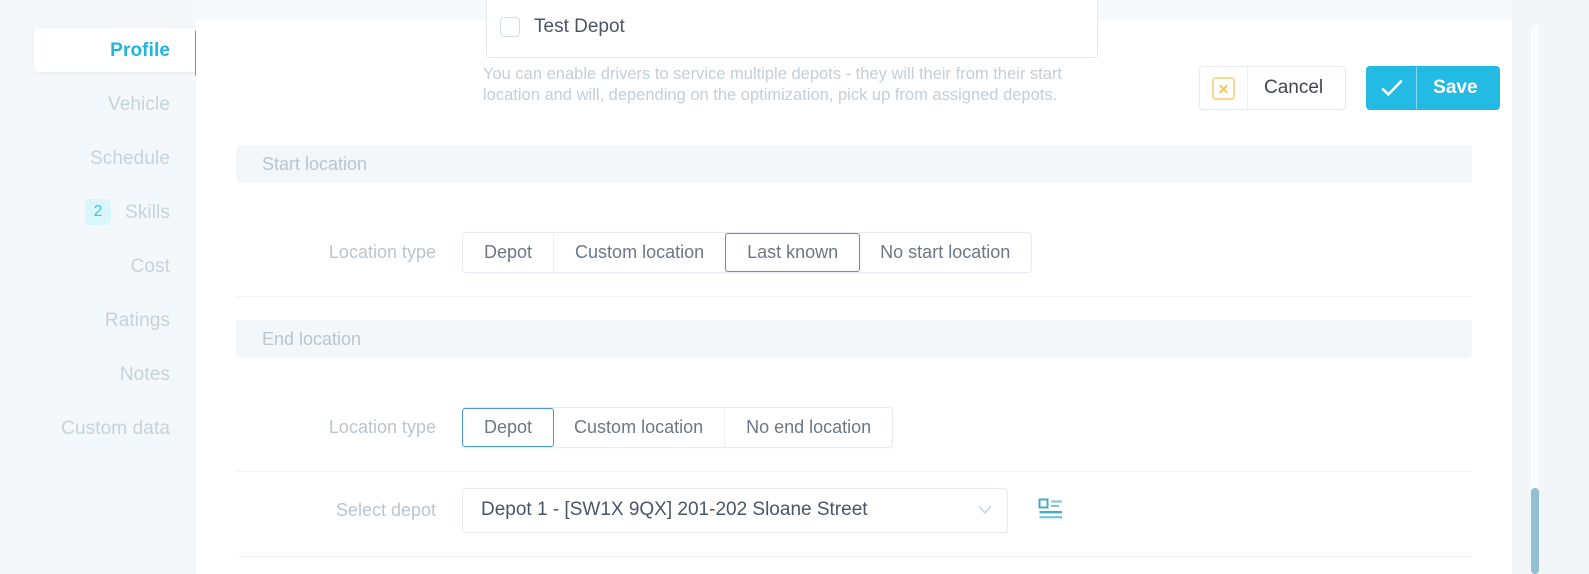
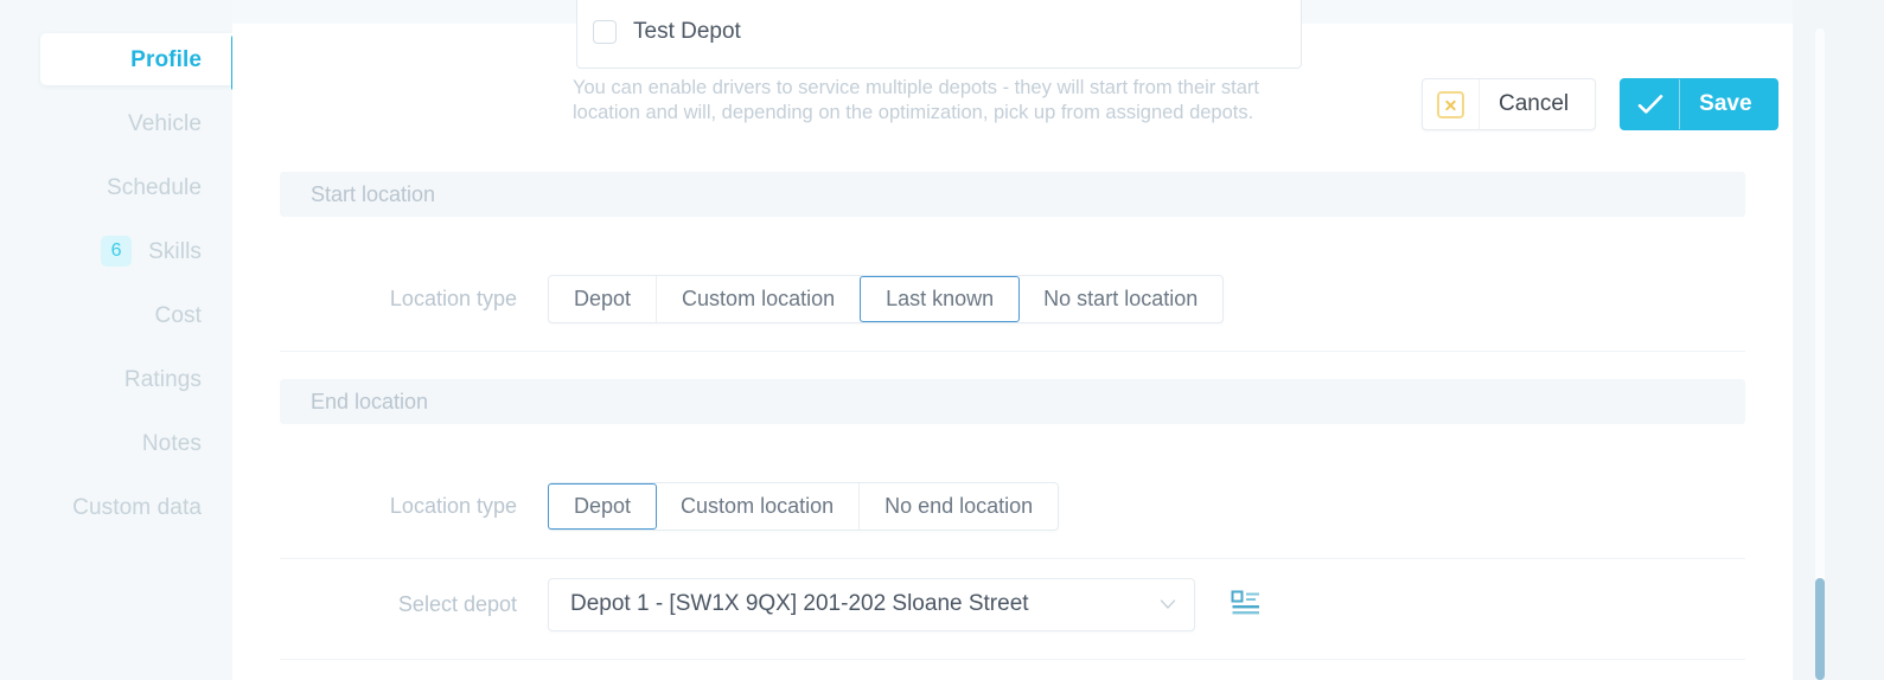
  Profile
  Vehicle
  Schedule
- 2
+ 6
  Skills
  Cost
  Ratings
  Notes
  Custom data
  Test Depot
- You can enable drivers to service multiple depots - they will their from their start
+ You can enable drivers to service multiple depots - they will start from their start
  location and will, depending on the optimization, pick up from assigned depots.
  Cancel
  Save
  Start location
  Location type
  Depot
  Custom location
  Last known
  No start location
  End location
  Location type
  Depot
  Custom location
  No end location
  Select depot
  Depot 1 - [SW1X 9QX] 201-202 Sloane Street
